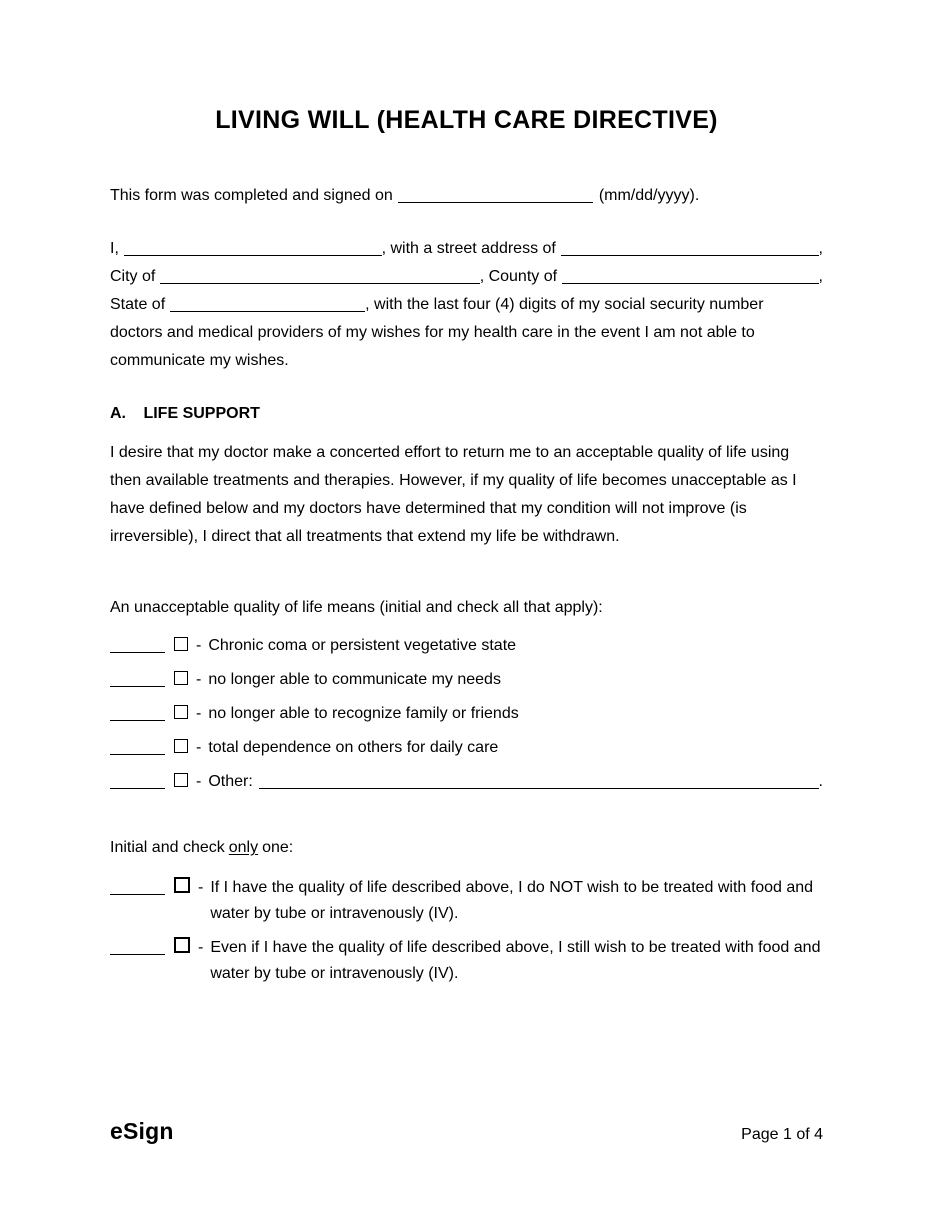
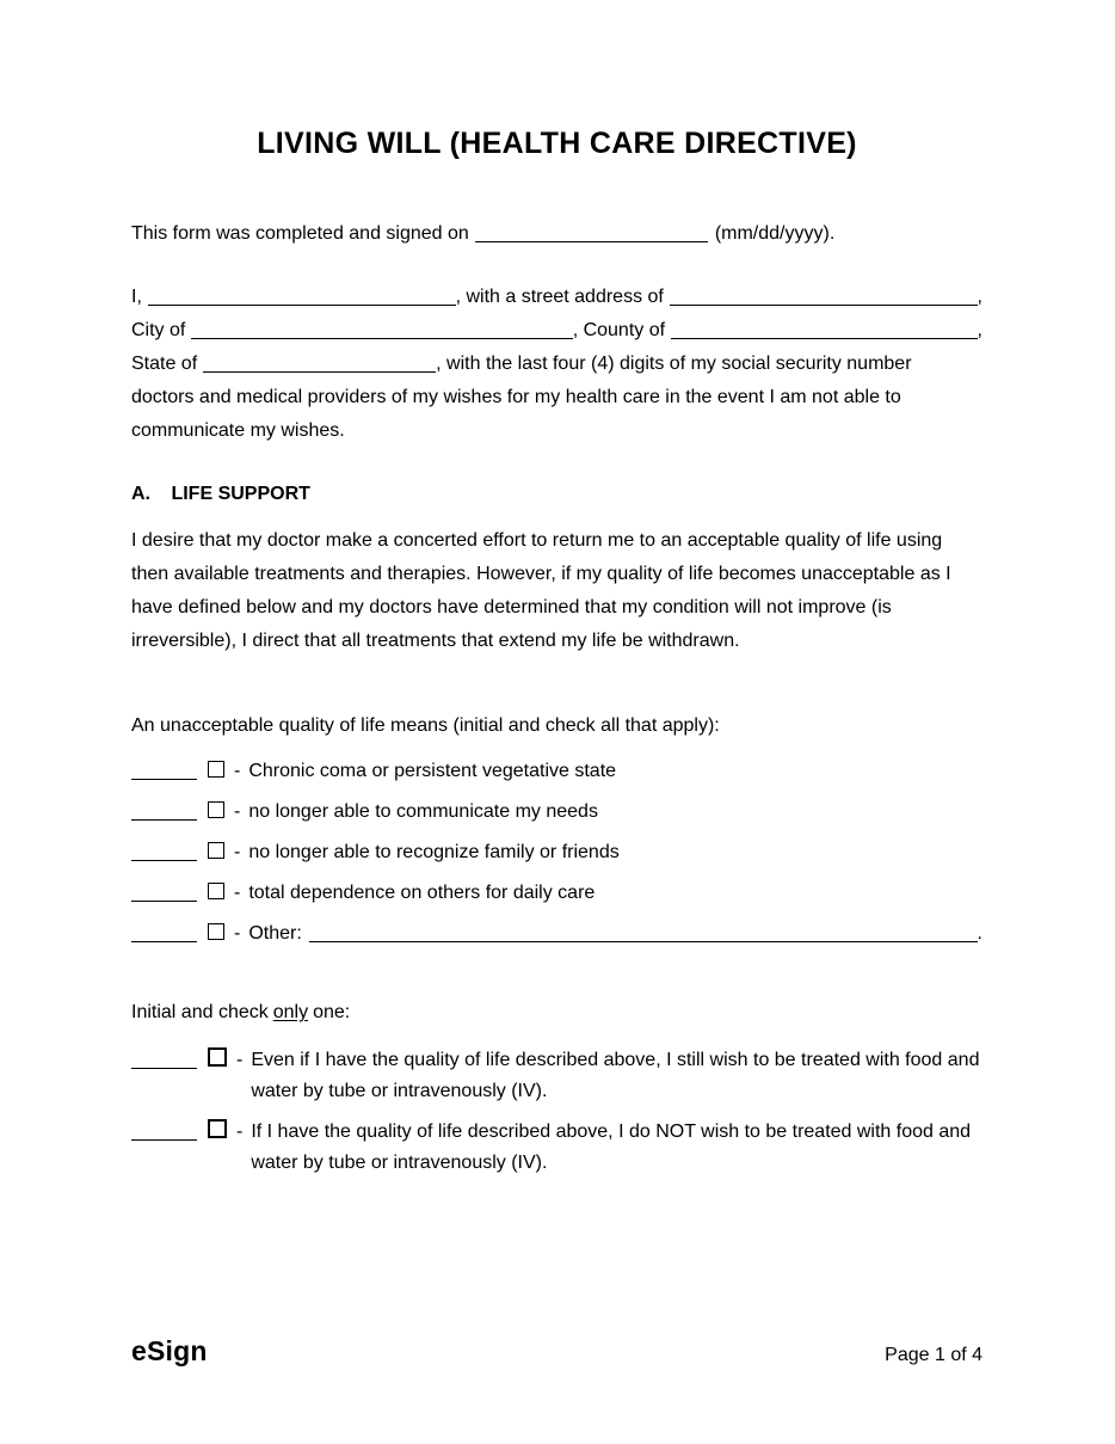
  LIVING WILL (HEALTH CARE DIRECTIVE)
  This form was completed and signed on
  (mm/dd/yyyy).
  I,
  , with a street address of
  ,
  City of
  , County of
  ,
  State of
  , with the last four (4) digits of my social security number
  doctors and medical providers of my wishes for my health care in the event I am not able to
  communicate my wishes.
  A. LIFE SUPPORT
  I desire that my doctor make a concerted effort to return me to an acceptable quality of life using then available treatments and therapies. However, if my quality of life becomes unacceptable as I have defined below and my doctors have determined that my condition will not improve (is irreversible), I direct that all treatments that extend my life be withdrawn.
  An unacceptable quality of life means (initial and check all that apply):
  -
  Chronic coma or persistent vegetative state
  -
  no longer able to communicate my needs
  -
  no longer able to recognize family or friends
  -
  total dependence on others for daily care
  -
  Other:
  .
  Initial and check only one:
  -
- If I have the quality of life described above, I do NOT wish to be treated with food and water by tube or intravenously (IV).
+ Even if I have the quality of life described above, I still wish to be treated with food and water by tube or intravenously (IV).
  -
- Even if I have the quality of life described above, I still wish to be treated with food and water by tube or intravenously (IV).
+ If I have the quality of life described above, I do NOT wish to be treated with food and water by tube or intravenously (IV).
  eSign
  Page 1 of 4
